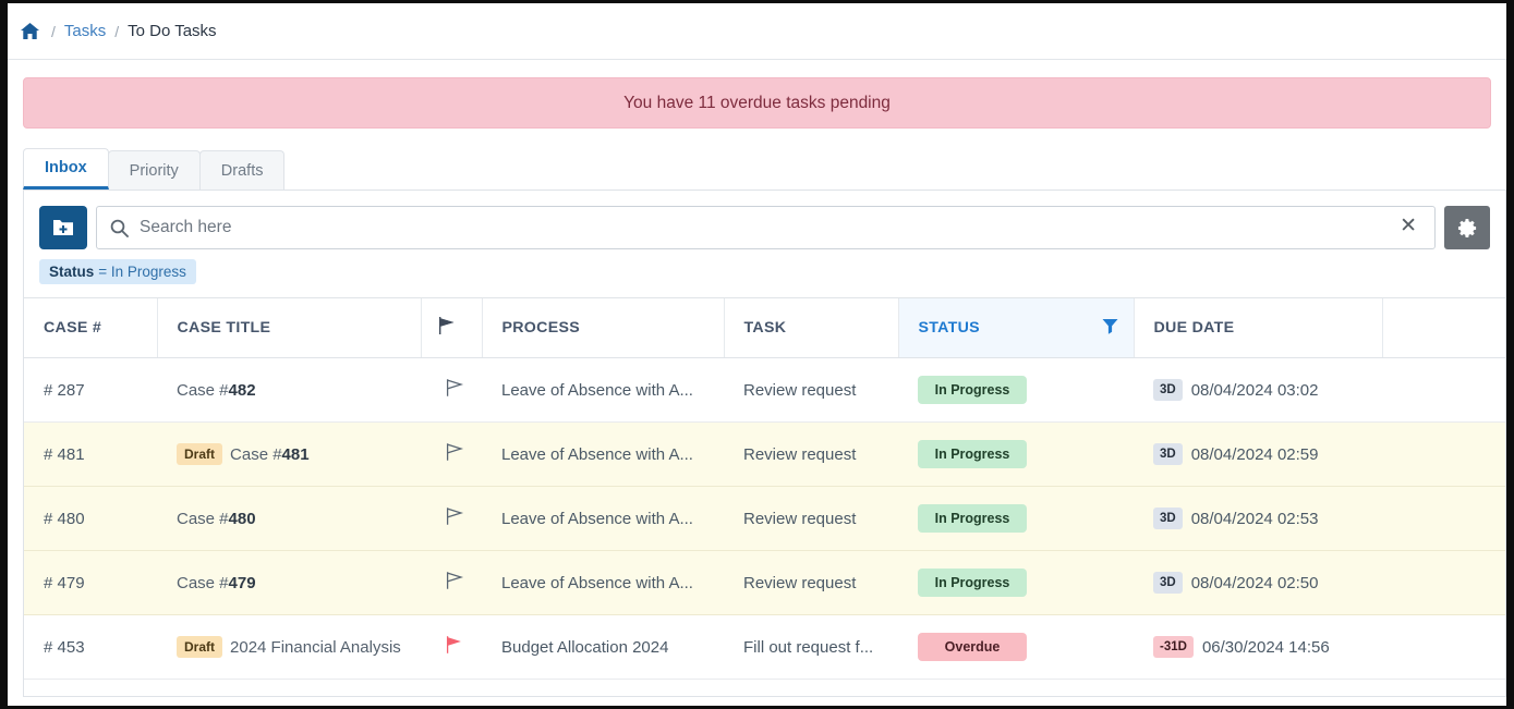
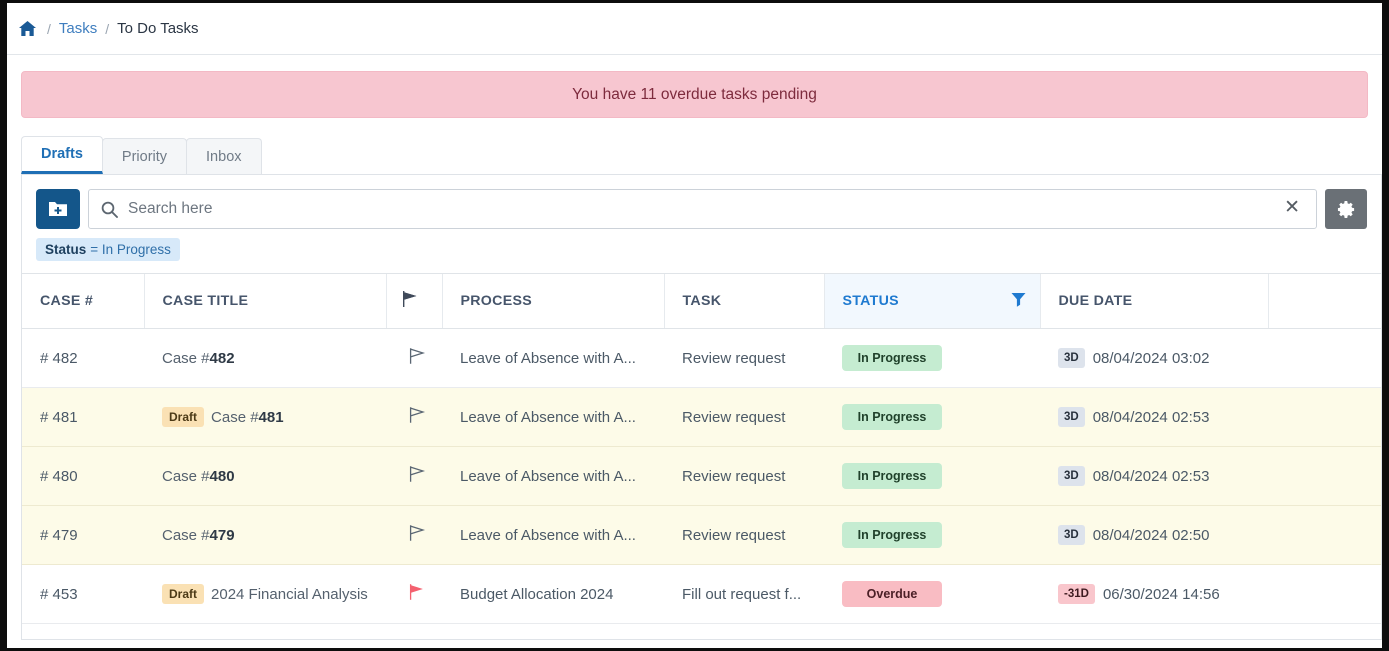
  /
  Tasks
  /
  To Do Tasks
  You have 11 overdue tasks pending
- Inbox
+ Drafts
  Priority
- Drafts
+ Inbox
  Search here
  ✕
  Status
  = In Progress
  CASE #	CASE TITLE		PROCESS	TASK	STATUS	DUE DATE
- # 287	Case #482		Leave of Absence with A...	Review request	In Progress	3D 08/04/2024 03:02
+ # 482	Case #482		Leave of Absence with A...	Review request	In Progress	3D 08/04/2024 03:02
- # 481	Draft Case #481		Leave of Absence with A...	Review request	In Progress	3D 08/04/2024 02:59
+ # 481	Draft Case #481		Leave of Absence with A...	Review request	In Progress	3D 08/04/2024 02:53
  # 480	Case #480		Leave of Absence with A...	Review request	In Progress	3D 08/04/2024 02:53
  # 479	Case #479		Leave of Absence with A...	Review request	In Progress	3D 08/04/2024 02:50
  # 453	Draft 2024 Financial Analysis		Budget Allocation 2024	Fill out request f...	Overdue	-31D 06/30/2024 14:56
